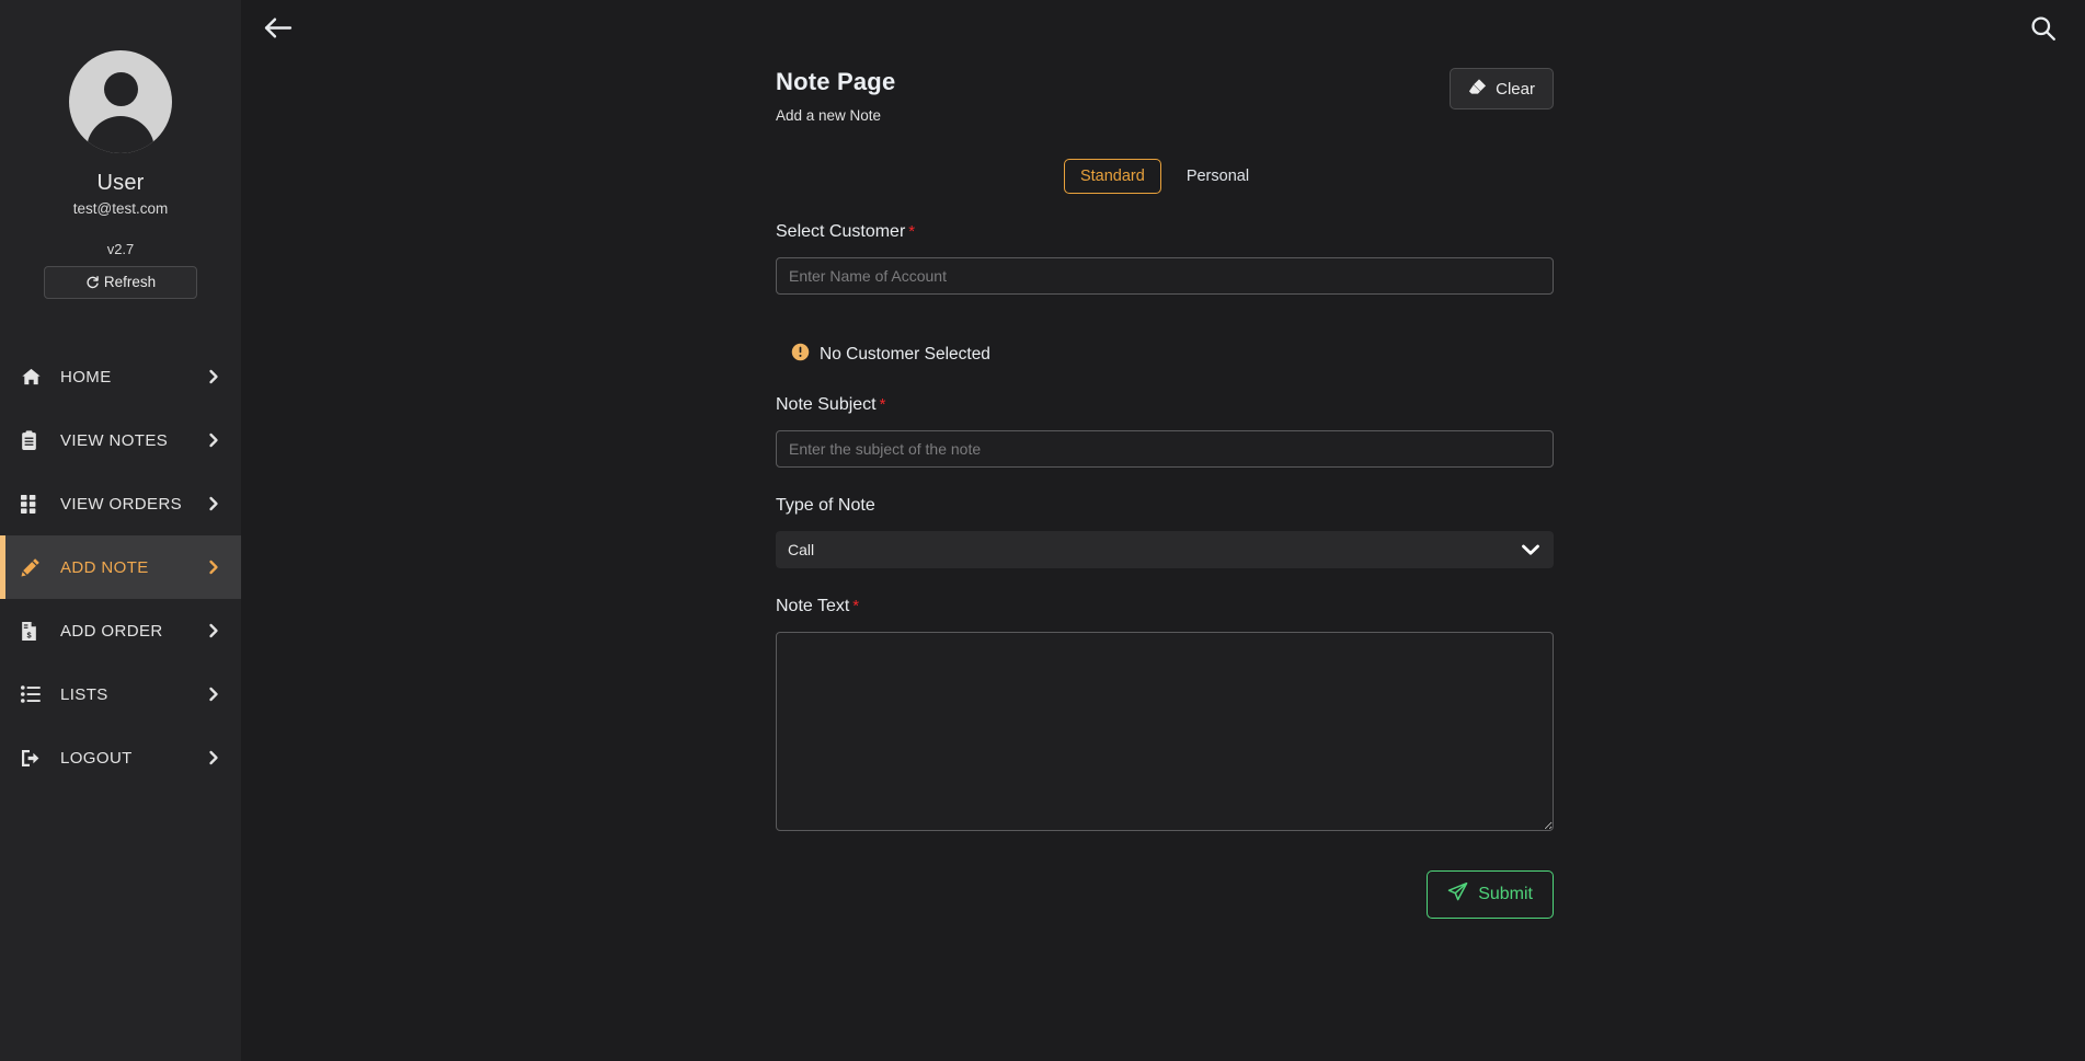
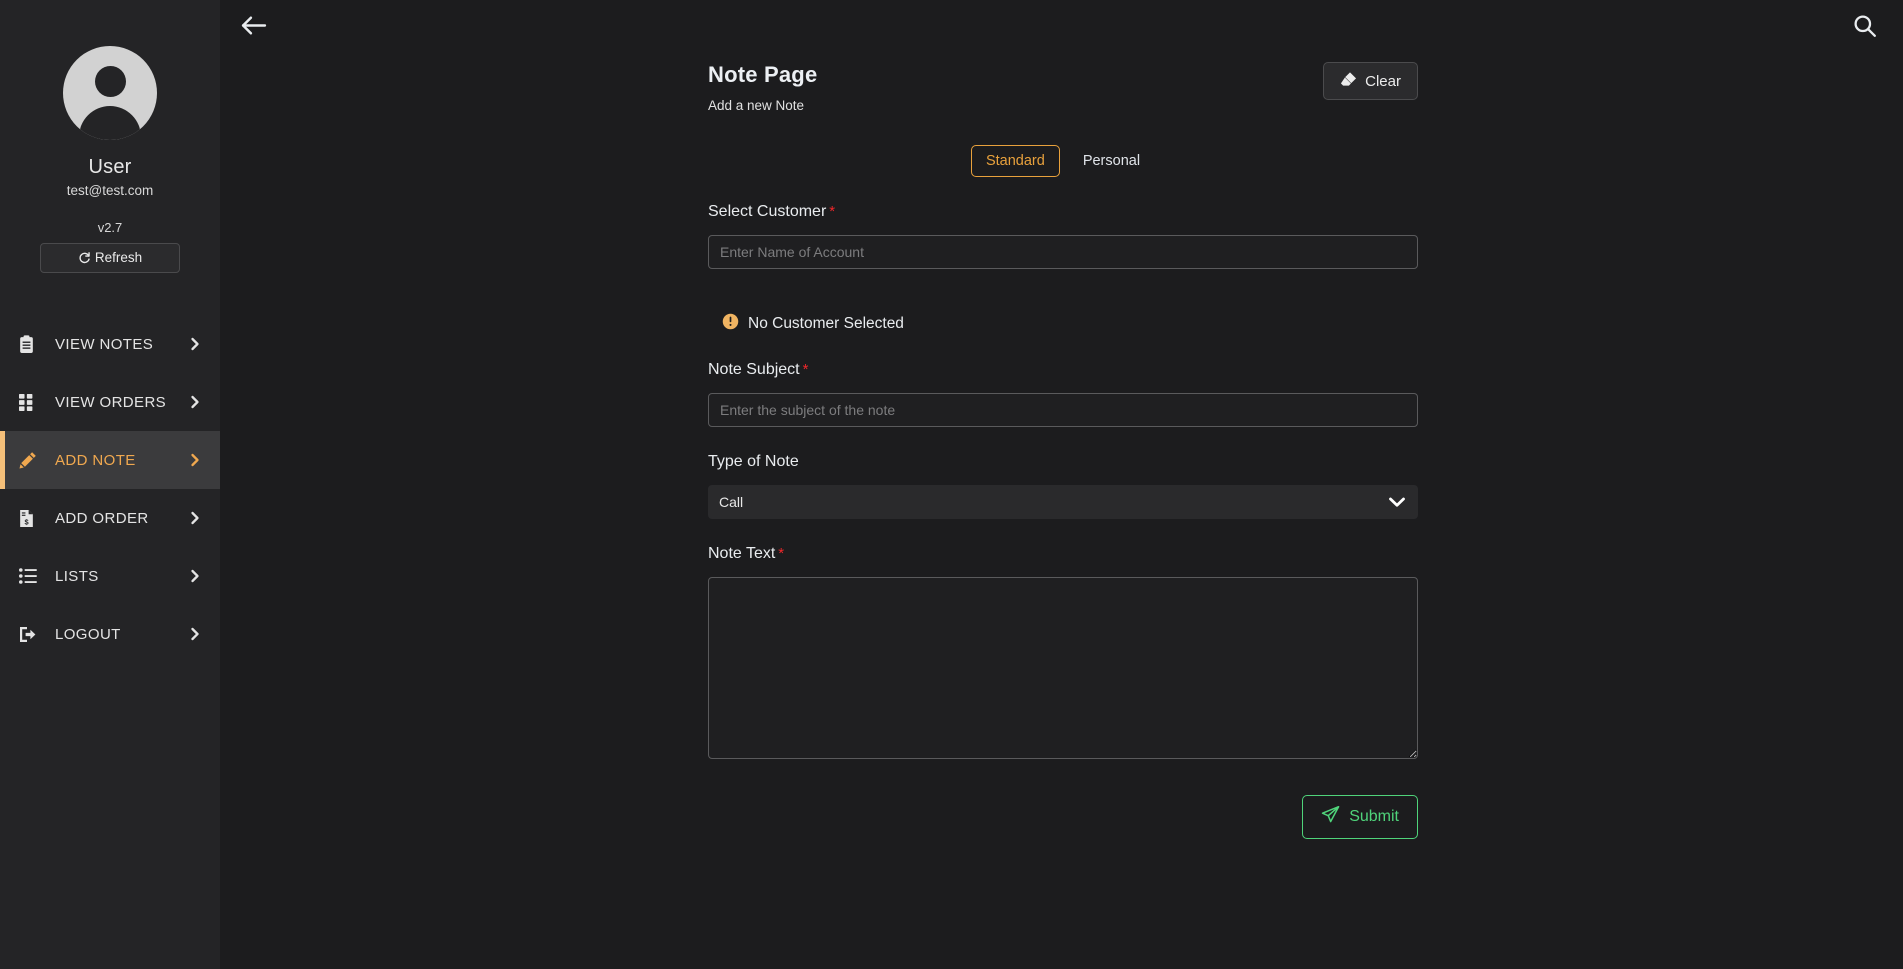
  User
  test@test.com
  v2.7
  Refresh
- HOME
  VIEW NOTES
  VIEW ORDERS
  ADD NOTE
  $
  ADD ORDER
  LISTS
  LOGOUT
  Note Page
  Add a new Note
  Clear
  Standard
  Personal
  Select Customer *
  Enter Name of Account
  No Customer Selected
  Note Subject *
  Enter the subject of the note
  Type of Note
  Call
  Note Text *
  Submit
